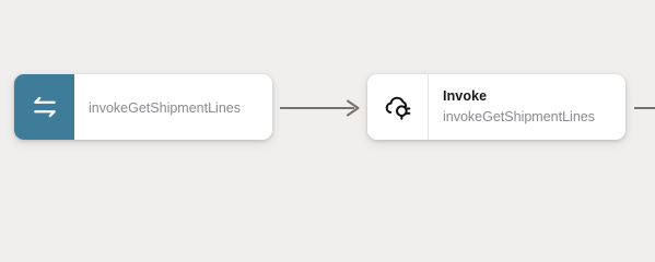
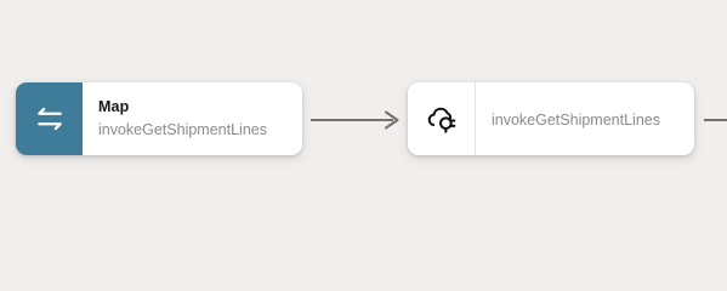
+ Map
  invokeGetShipmentLines
- Invoke
  invokeGetShipmentLines
